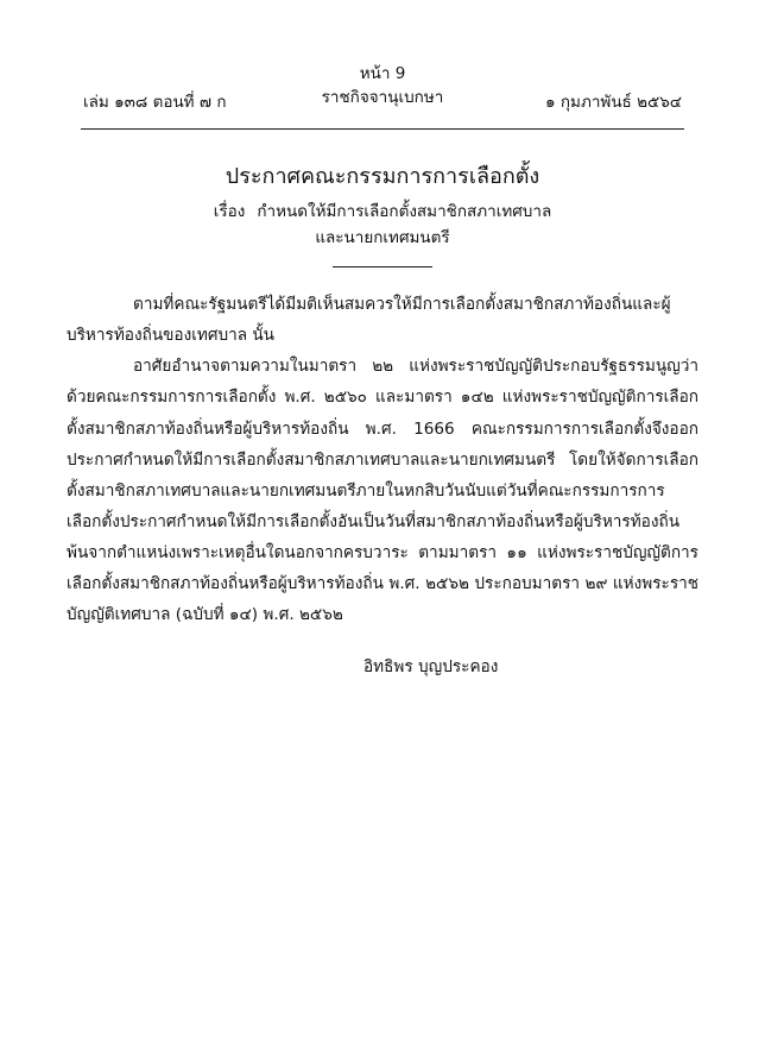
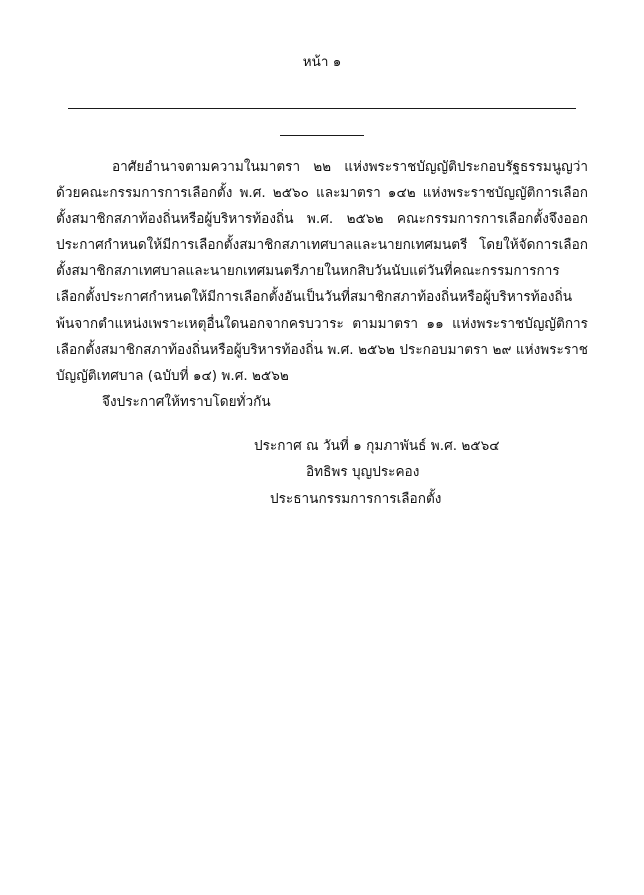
- หน้า 9
+ หน้า ๑
- ราชกิจจานุเบกษา
- เล่ม ๑๓๘ ตอนที่ ๗ ก
- ๑ กุมภาพันธ์ ๒๕๖๔
- ประกาศคณะกรรมการการเลือกตั้ง
- เรื่อง กำหนดให้มีการเลือกตั้งสมาชิกสภาเทศบาล
- และนายกเทศมนตรี
- ตามที่คณะรัฐมนตรีได้มีมติเห็นสมควรให้มีการเลือกตั้งสมาชิกสภาท้องถิ่นและผู้บริหารท้องถิ่นของเทศบาล นั้น
- อาศัยอำนาจตามความในมาตรา ๒๒ แห่งพระราชบัญญัติประกอบรัฐธรรมนูญว่าด้วยคณะกรรมการการเลือกตั้ง พ.ศ. ๒๕๖๐ และมาตรา ๑๔๒ แห่งพระราชบัญญัติการเลือกตั้งสมาชิกสภาท้องถิ่นหรือผู้บริหารท้องถิ่น พ.ศ. 1666 คณะกรรมการการเลือกตั้งจึงออกประกาศกำหนดให้มีการเลือกตั้งสมาชิกสภาเทศบาลและนายกเทศมนตรี โดยให้จัดการเลือกตั้งสมาชิกสภาเทศบาลและนายกเทศมนตรีภายในหกสิบวันนับแต่วันที่คณะกรรมการการเลือกตั้งประกาศกำหนดให้มีการเลือกตั้งอันเป็นวันที่สมาชิกสภาท้องถิ่นหรือผู้บริหารท้องถิ่นพ้นจากตำแหน่งเพราะเหตุอื่นใดนอกจากครบวาระ ตามมาตรา ๑๑ แห่งพระราชบัญญัติการเลือกตั้งสมาชิกสภาท้องถิ่นหรือผู้บริหารท้องถิ่น พ.ศ. ๒๕๖๒ ประกอบมาตรา ๒๙ แห่งพระราชบัญญัติเทศบาล (ฉบับที่ ๑๔) พ.ศ. ๒๕๖๒
+ อาศัยอำนาจตามความในมาตรา ๒๒ แห่งพระราชบัญญัติประกอบรัฐธรรมนูญว่าด้วยคณะกรรมการการเลือกตั้ง พ.ศ. ๒๕๖๐ และมาตรา ๑๔๒ แห่งพระราชบัญญัติการเลือกตั้งสมาชิกสภาท้องถิ่นหรือผู้บริหารท้องถิ่น พ.ศ. ๒๕๖๒ คณะกรรมการการเลือกตั้งจึงออกประกาศกำหนดให้มีการเลือกตั้งสมาชิกสภาเทศบาลและนายกเทศมนตรี โดยให้จัดการเลือกตั้งสมาชิกสภาเทศบาลและนายกเทศมนตรีภายในหกสิบวันนับแต่วันที่คณะกรรมการการเลือกตั้งประกาศกำหนดให้มีการเลือกตั้งอันเป็นวันที่สมาชิกสภาท้องถิ่นหรือผู้บริหารท้องถิ่นพ้นจากตำแหน่งเพราะเหตุอื่นใดนอกจากครบวาระ ตามมาตรา ๑๑ แห่งพระราชบัญญัติการเลือกตั้งสมาชิกสภาท้องถิ่นหรือผู้บริหารท้องถิ่น พ.ศ. ๒๕๖๒ ประกอบมาตรา ๒๙ แห่งพระราชบัญญัติเทศบาล (ฉบับที่ ๑๔) พ.ศ. ๒๕๖๒
+ จึงประกาศให้ทราบโดยทั่วกัน
+ ประกาศ ณ วันที่ ๑ กุมภาพันธ์ พ.ศ. ๒๕๖๔
  อิทธิพร บุญประคอง
+ ประธานกรรมการการเลือกตั้ง
